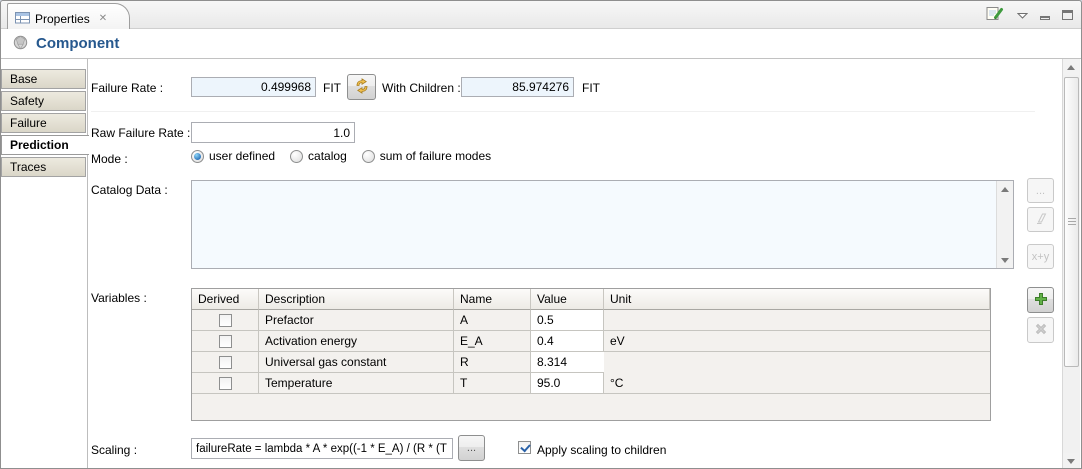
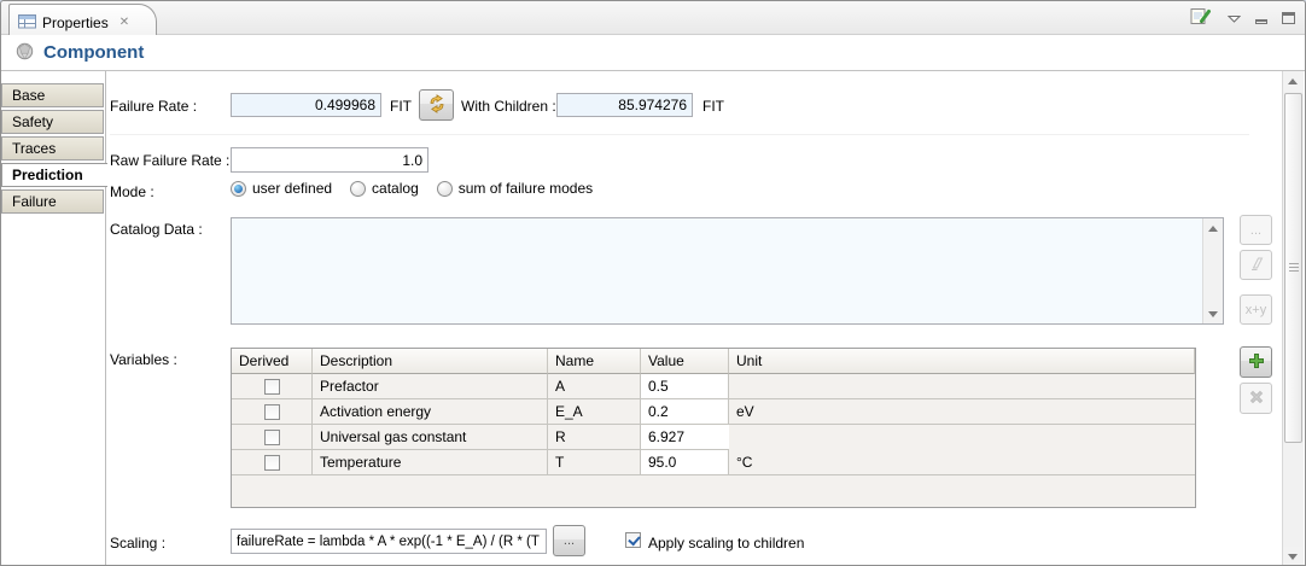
  Properties
  ✕
  Component
  Base
  Safety
- Failure
+ Traces
  Prediction
- Traces
+ Failure
  Failure Rate :
  0.499968
  FIT
  With Children :
  85.974276
  FIT
  Raw Failure Rate :
  1.0
  Mode :
  user defined
  catalog
  sum of failure modes
  Catalog Data :
  ...
  x+y
  Variables :
  Derived
  Description
  Name
  Value
  Unit
  Prefactor
  A
  0.5
  Activation energy
  E_A
- 0.4
+ 0.2
  eV
  Universal gas constant
  R
- 8.314
+ 6.927
  Temperature
  T
  95.0
  °C
  Scaling :
  failureRate = lambda * A * exp((-1 * E_A) / (R * (T
  ...
  Apply scaling to children
